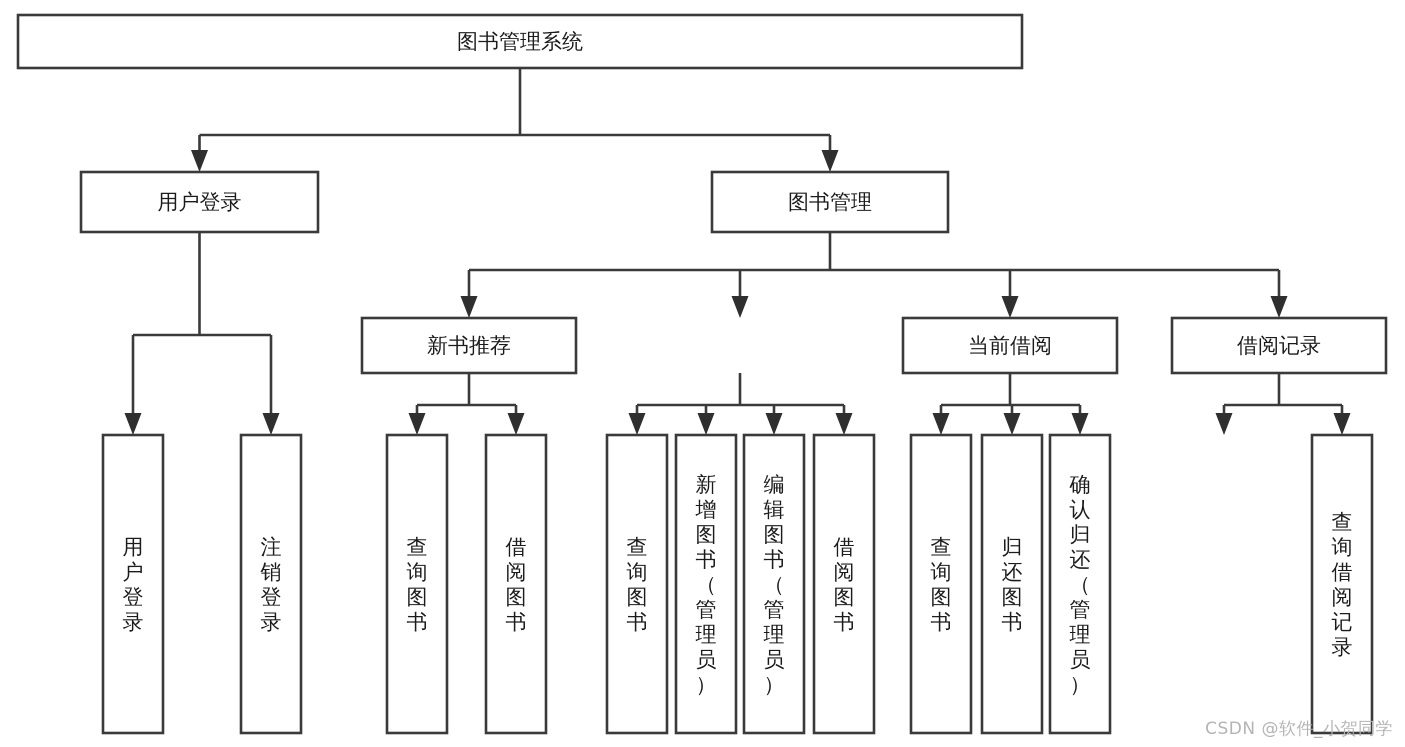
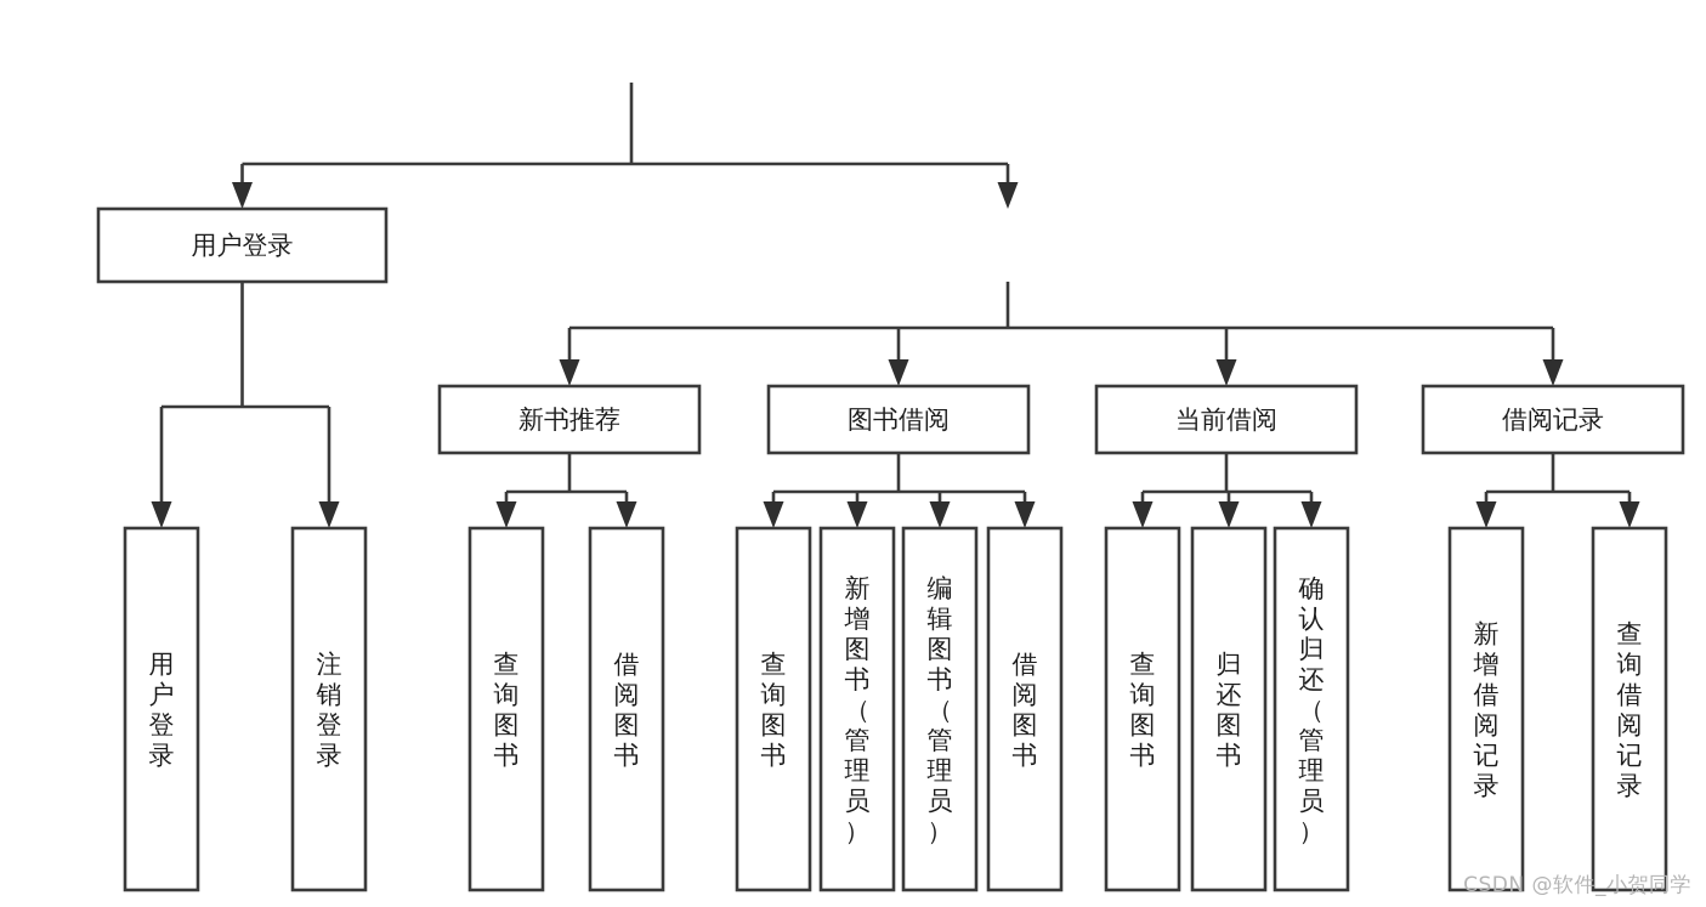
- 图书管理系统
  用户登录
- 图书管理
  新书推荐
+ 图书借阅
  当前借阅
  借阅记录
  用户登录
  注销登录
  查询图书
  借阅图书
  查询图书
  新增图书（管理员）
  编辑图书（管理员）
  借阅图书
  查询图书
  归还图书
  确认归还（管理员）
+ 新增借阅记录
  查询借阅记录
  CSDN @软件_小贺同学
